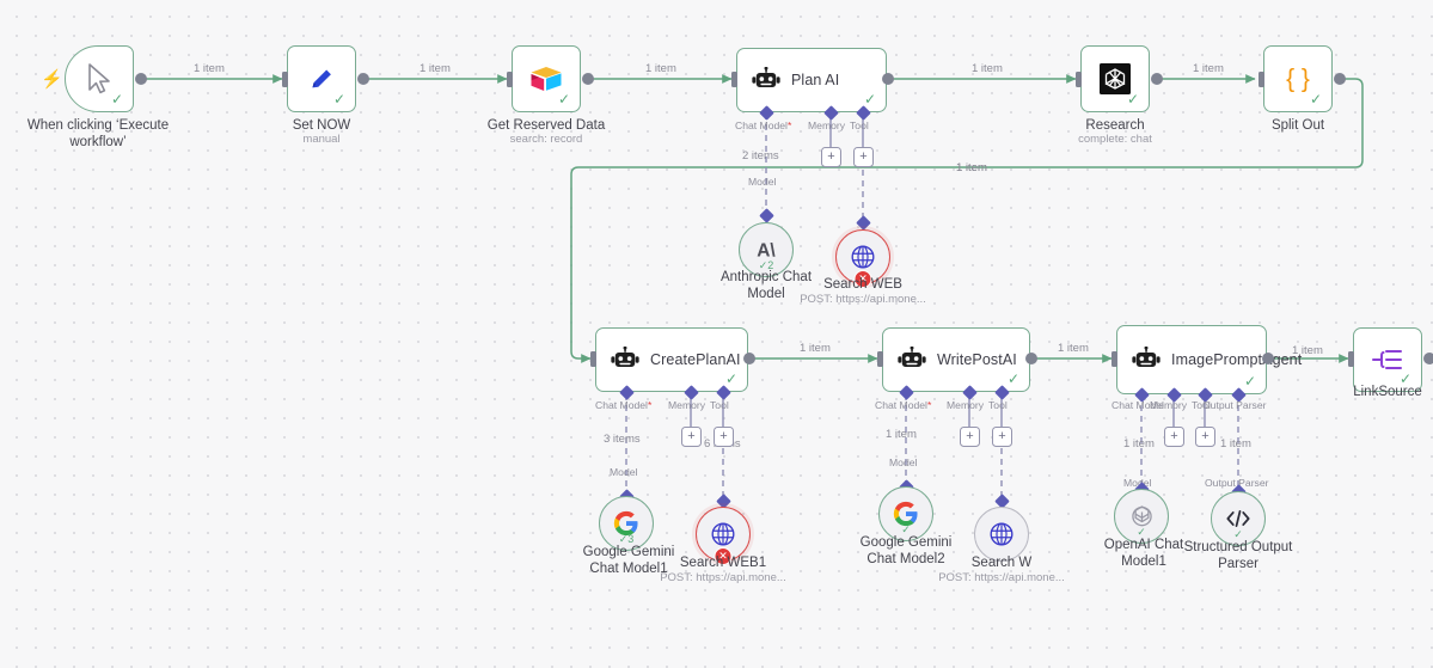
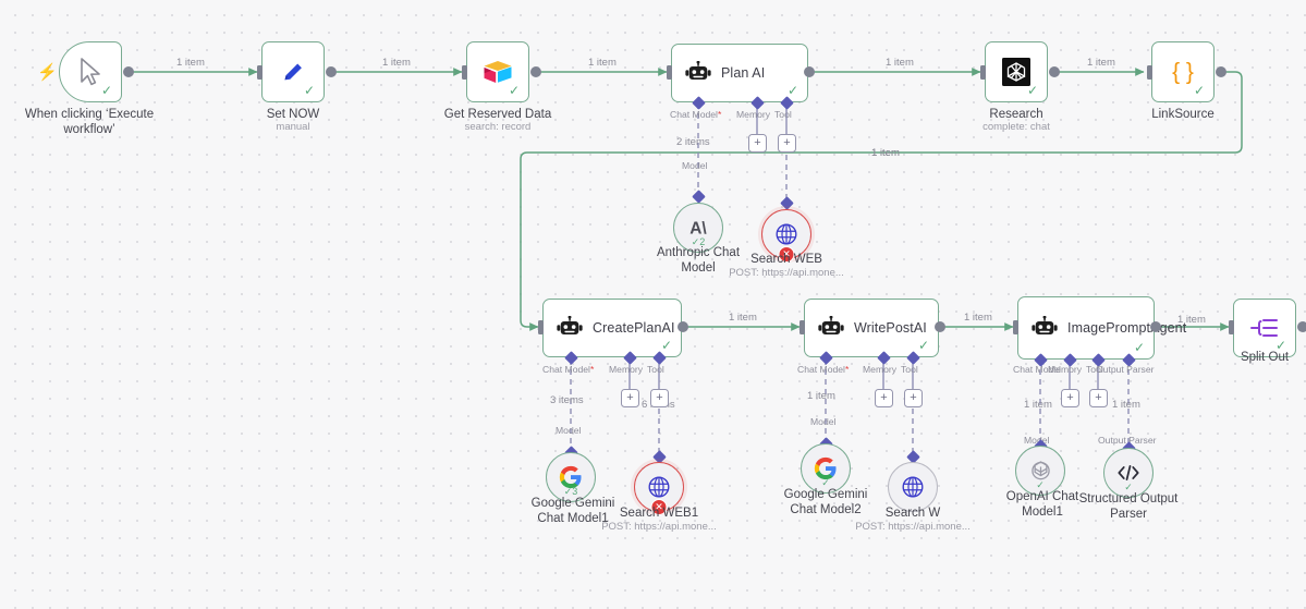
  ⚡
  ✓
  When clicking ‘Execute workflow’
  ✓
  Set NOW
  manual
  1 item
  ✓
  Get Reserved Data
  search: record
  1 item
  Plan AI
  ✓
  1 item
  Chat Model*
  Memory
  Tool
  2 items
  1 item
  +
  +
  Model
  ✓
  Research
  complete: chat
  1 item
  { }
  ✓
- Split Out
+ LinkSource
  1 item
  A\
  ✓2
  Anthropic Chat Model
  ✕
  Search WEB
  POST: https://api.mone...
  CreatePlanAI
  ✓
  Chat Model*
  Memory
  Tool
  3 items
  +
  +
  Model
  WritePostAI
  ✓
  1 item
  Chat Model*
  Memory
  Tool
  1 item
  +
  +
  Model
  ImagePromptgent
  ✓
  1 item
  Chat Model
  Memory
  Tool
  Output Parser
  1 item
  1 item
  +
  +
  Moel
  Output Parser
  ✓
- LinkSource
+ Split Out
  1 item
  ✓3
  Google Gemini Chat Model1
  ✕
  Search WEB1
  POST: https://api.mone...
  ✓
  Google Gemini Chat Model2
  Search W
  POST: https://api.mone...
  ✓
  OpenAI Chat Model1
  ✓
  Structured Output Parser
